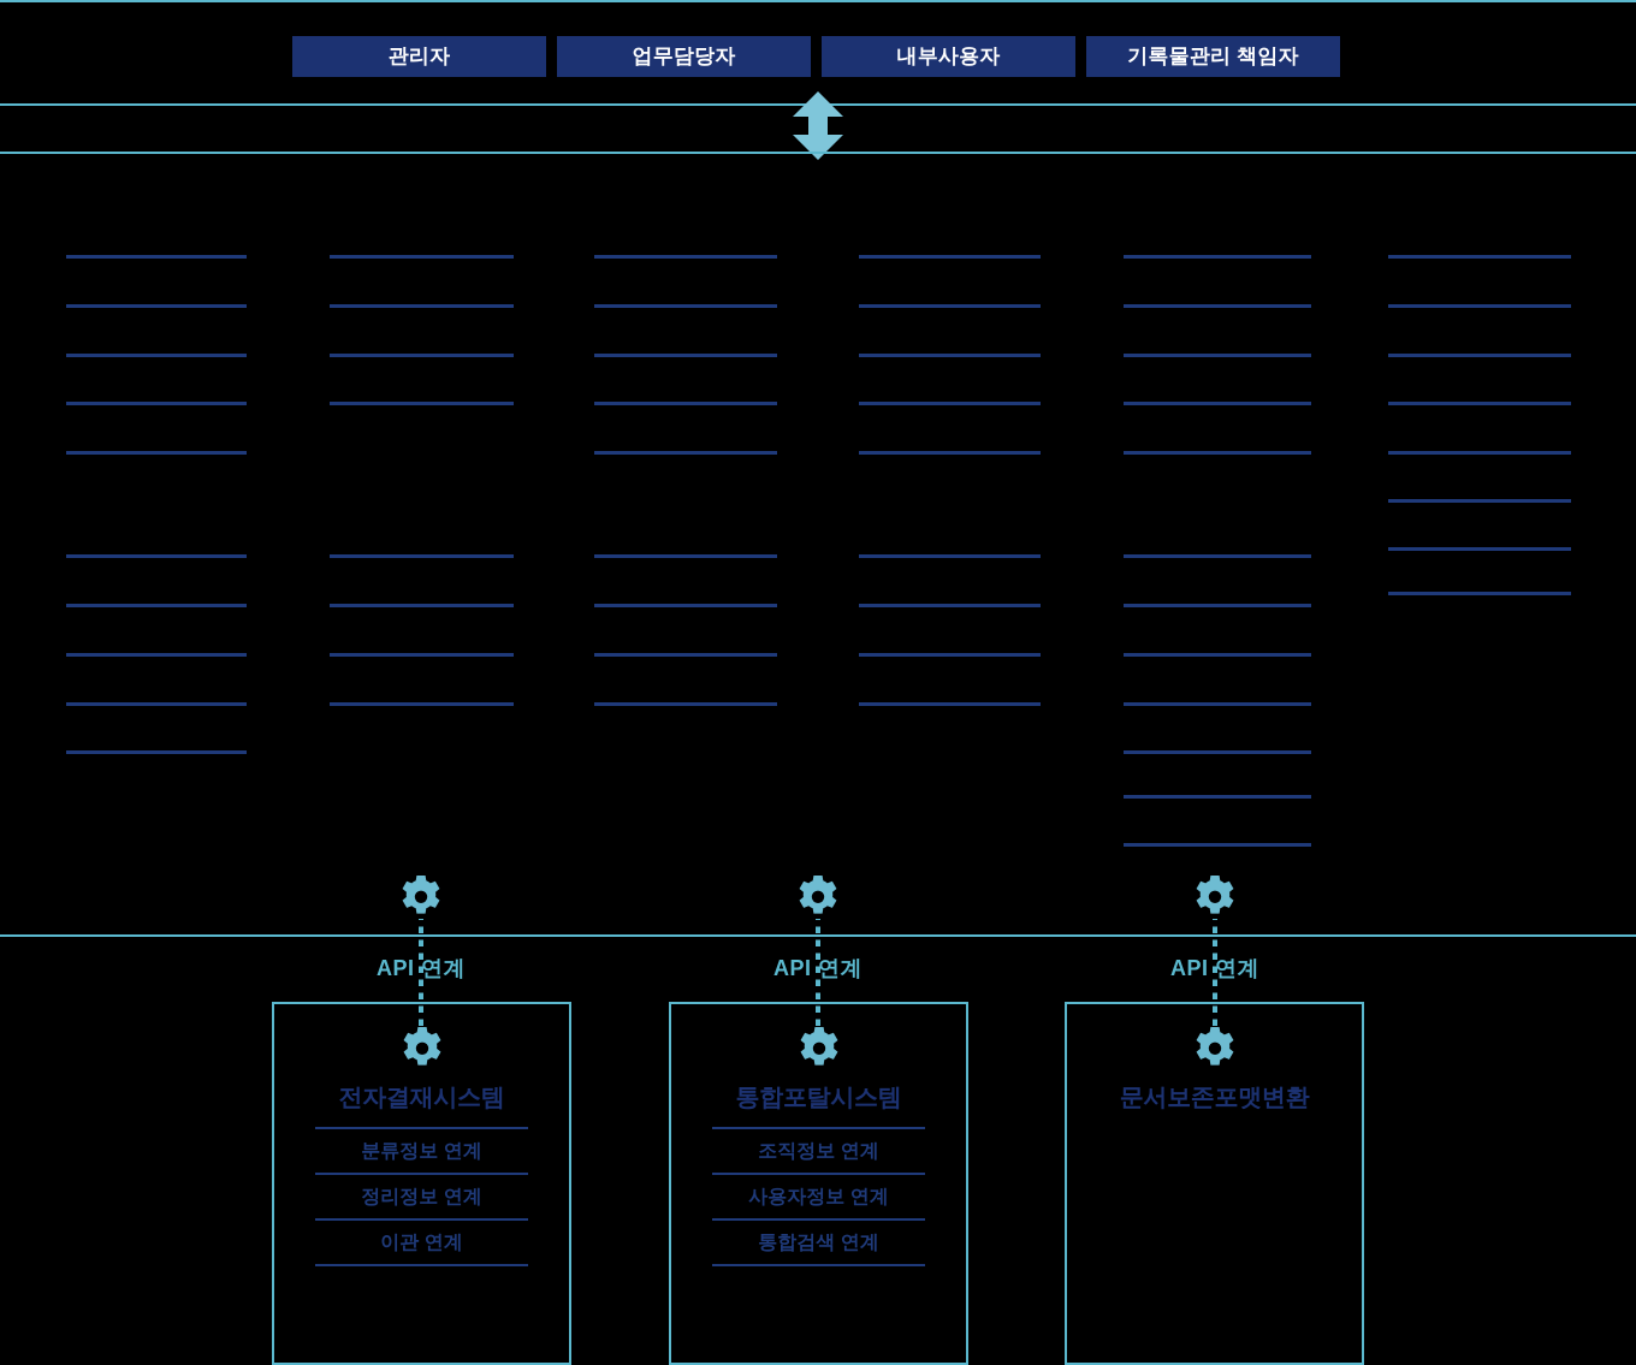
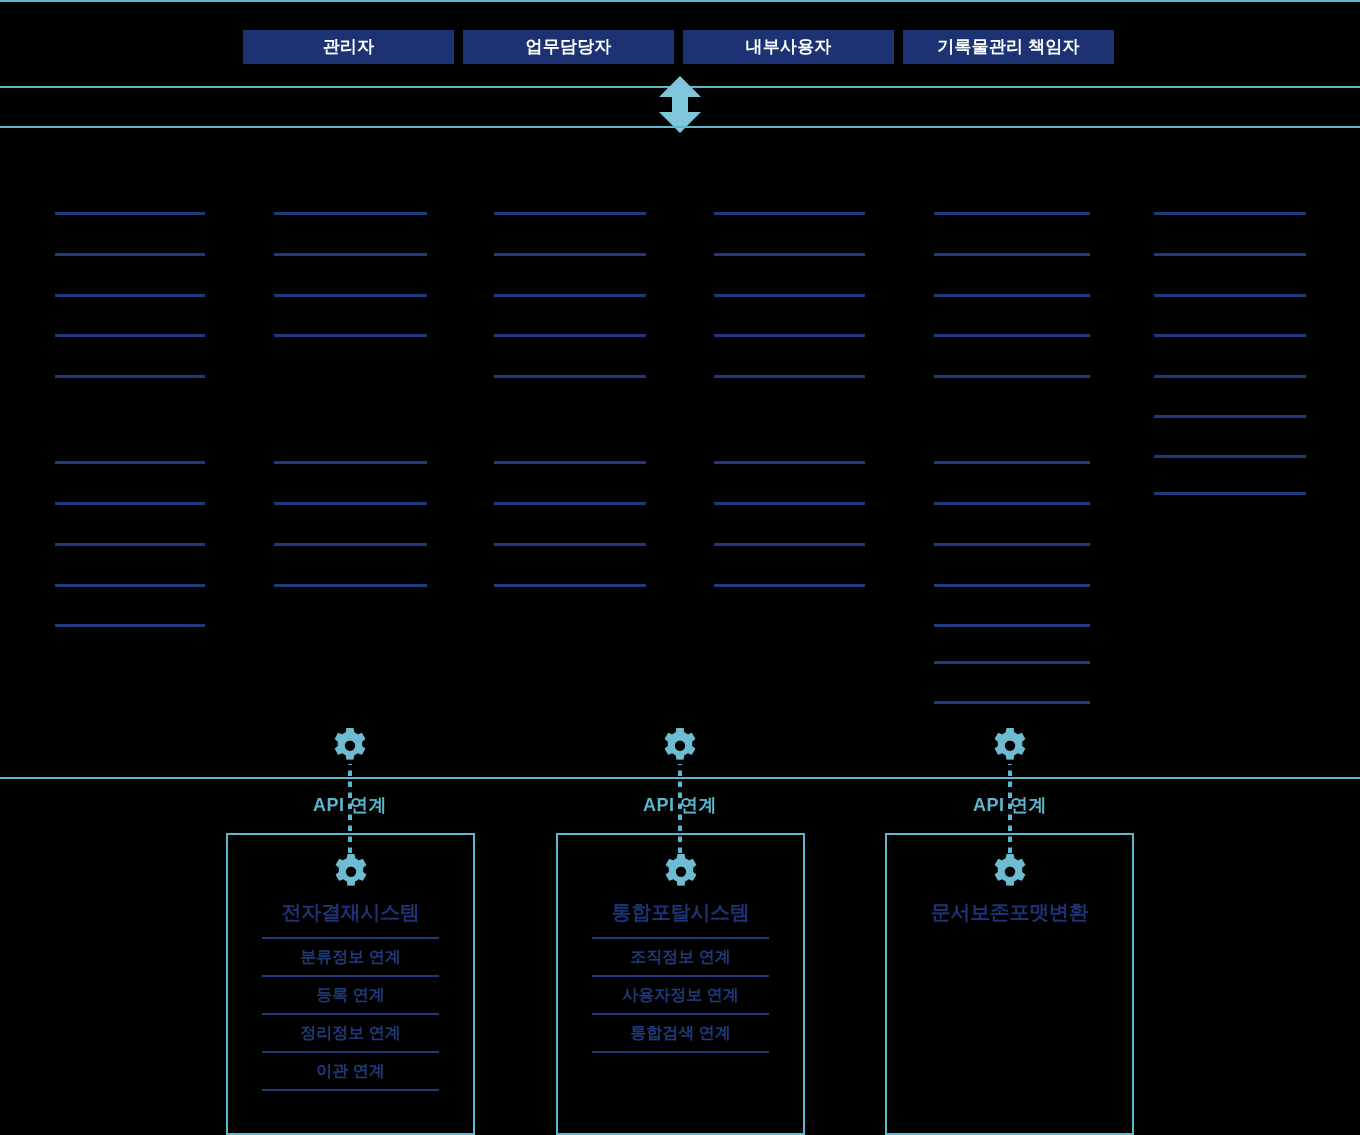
  관리자
  업무담당자
  내부사용자
  기록물관리 책임자
  API 연계
  API 연계
  API 연계
  전자결재시스템
  분류정보 연계
+ 등록 연계
  정리정보 연계
  이관 연계
  통합포탈시스템
  조직정보 연계
  사용자정보 연계
  통합검색 연계
  문서보존포맷변환
